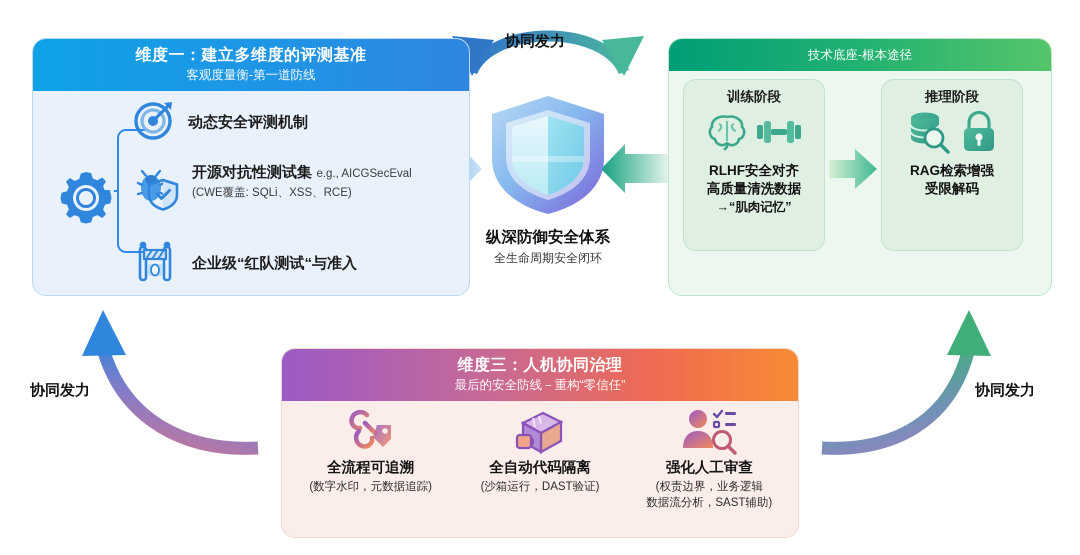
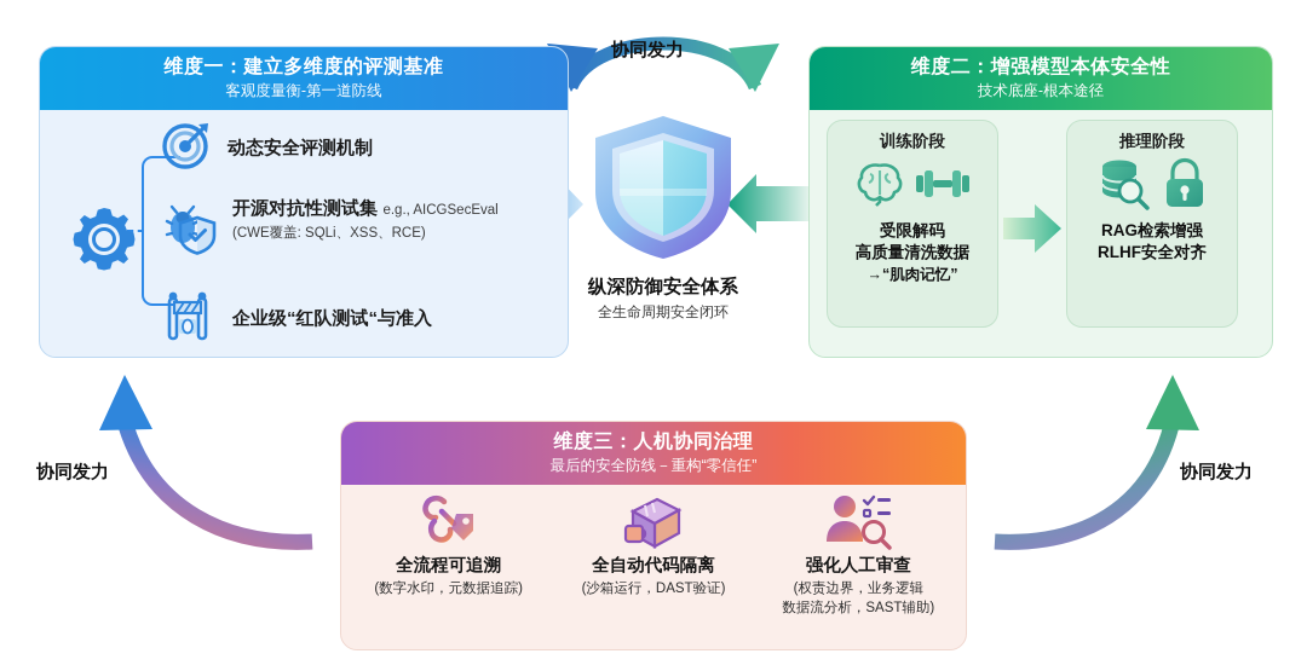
  协同发力
  协同发力
  协同发力
  纵深防御安全体系
  全生命周期安全闭环
  维度一：建立多维度的评测基准
  客观度量衡-第一道防线
  动态安全评测机制
  开源对抗性测试集 e.g., AICGSecEval (CWE覆盖: SQLi、XSS、RCE)
  企业级“红队测试“与准入
+ 维度二：增强模型本体安全性
  技术底座-根本途径
  训练阶段
- RLHF安全对齐
+ 受限解码
  高质量清洗数据
  →“肌肉记忆”
  推理阶段
  RAG检索增强
- 受限解码
+ RLHF安全对齐
  维度三：人机协同治理
  最后的安全防线－重构“零信任”
  全流程可追溯
  (数字水印，元数据追踪)
  全自动代码隔离
  (沙箱运行，DAST验证)
  强化人工审查
  (权责边界，业务逻辑
  数据流分析，SAST辅助)
